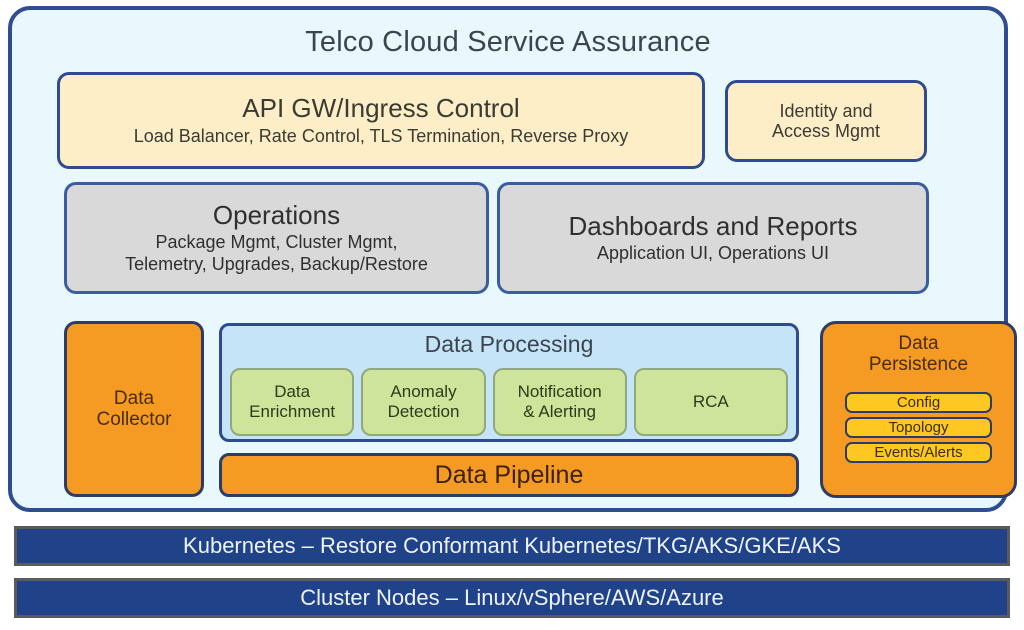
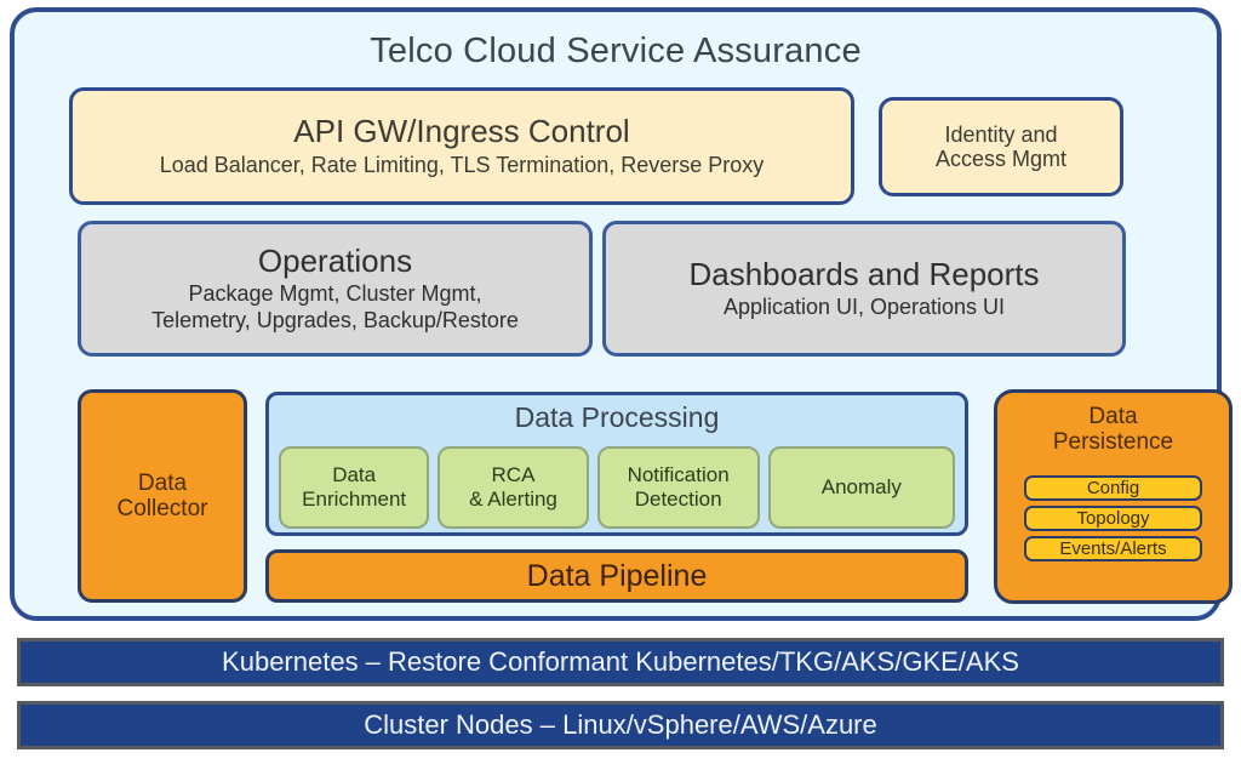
  Telco Cloud Service Assurance
  API GW/Ingress Control
- Load Balancer, Rate Control, TLS Termination, Reverse Proxy
+ Load Balancer, Rate Limiting, TLS Termination, Reverse Proxy
  Identity and
  Access Mgmt
  Operations
  Package Mgmt, Cluster Mgmt,
  Telemetry, Upgrades, Backup/Restore
  Dashboards and Reports
  Application UI, Operations UI
  Data
  Collector
  Data Processing
  Data
  Enrichment
- Anomaly
+ RCA
- Detection
+ & Alerting
  Notification
- & Alerting
+ Detection
- RCA
+ Anomaly
  Data Pipeline
  Data
  Persistence
  Config
  Topology
  Events/Alerts
  Kubernetes – Restore Conformant Kubernetes/TKG/AKS/GKE/AKS
  Cluster Nodes – Linux/vSphere/AWS/Azure
